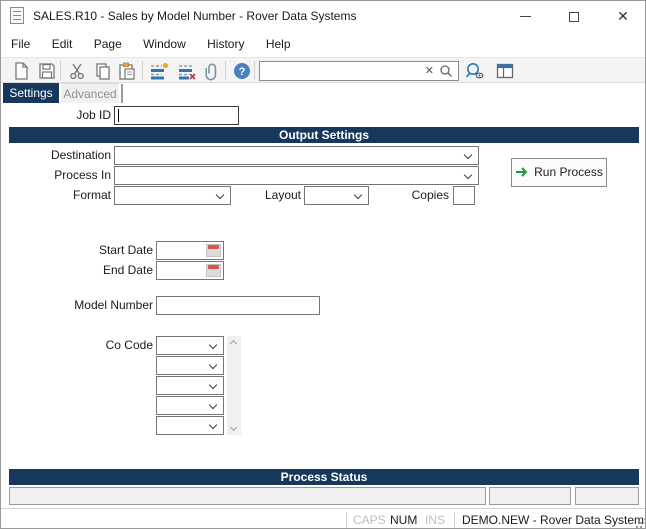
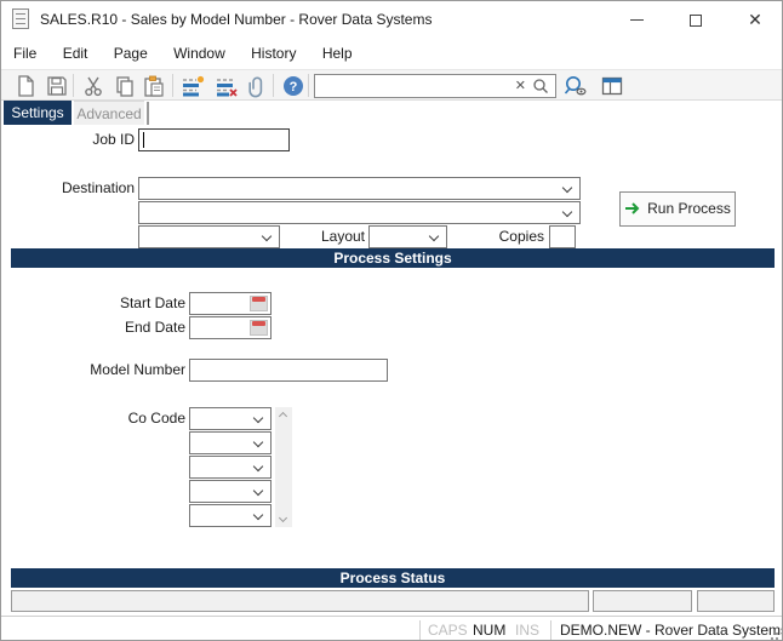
  SALES.R10 - Sales by Model Number - Rover Data Systems
  ✕
  File Edit Page Window History Help
  ?
  ✕
  Settings
  Advanced
  Job ID
- Output Settings
  Destination
- Process In
  Run Process
- Format
  Layout
  Copies
+ Process Settings
  Start Date
  End Date
  Model Number
  Co Code
  Process Status
  CAPS
  NUM
  INS
  DEMO.NEW - Rover Data System
